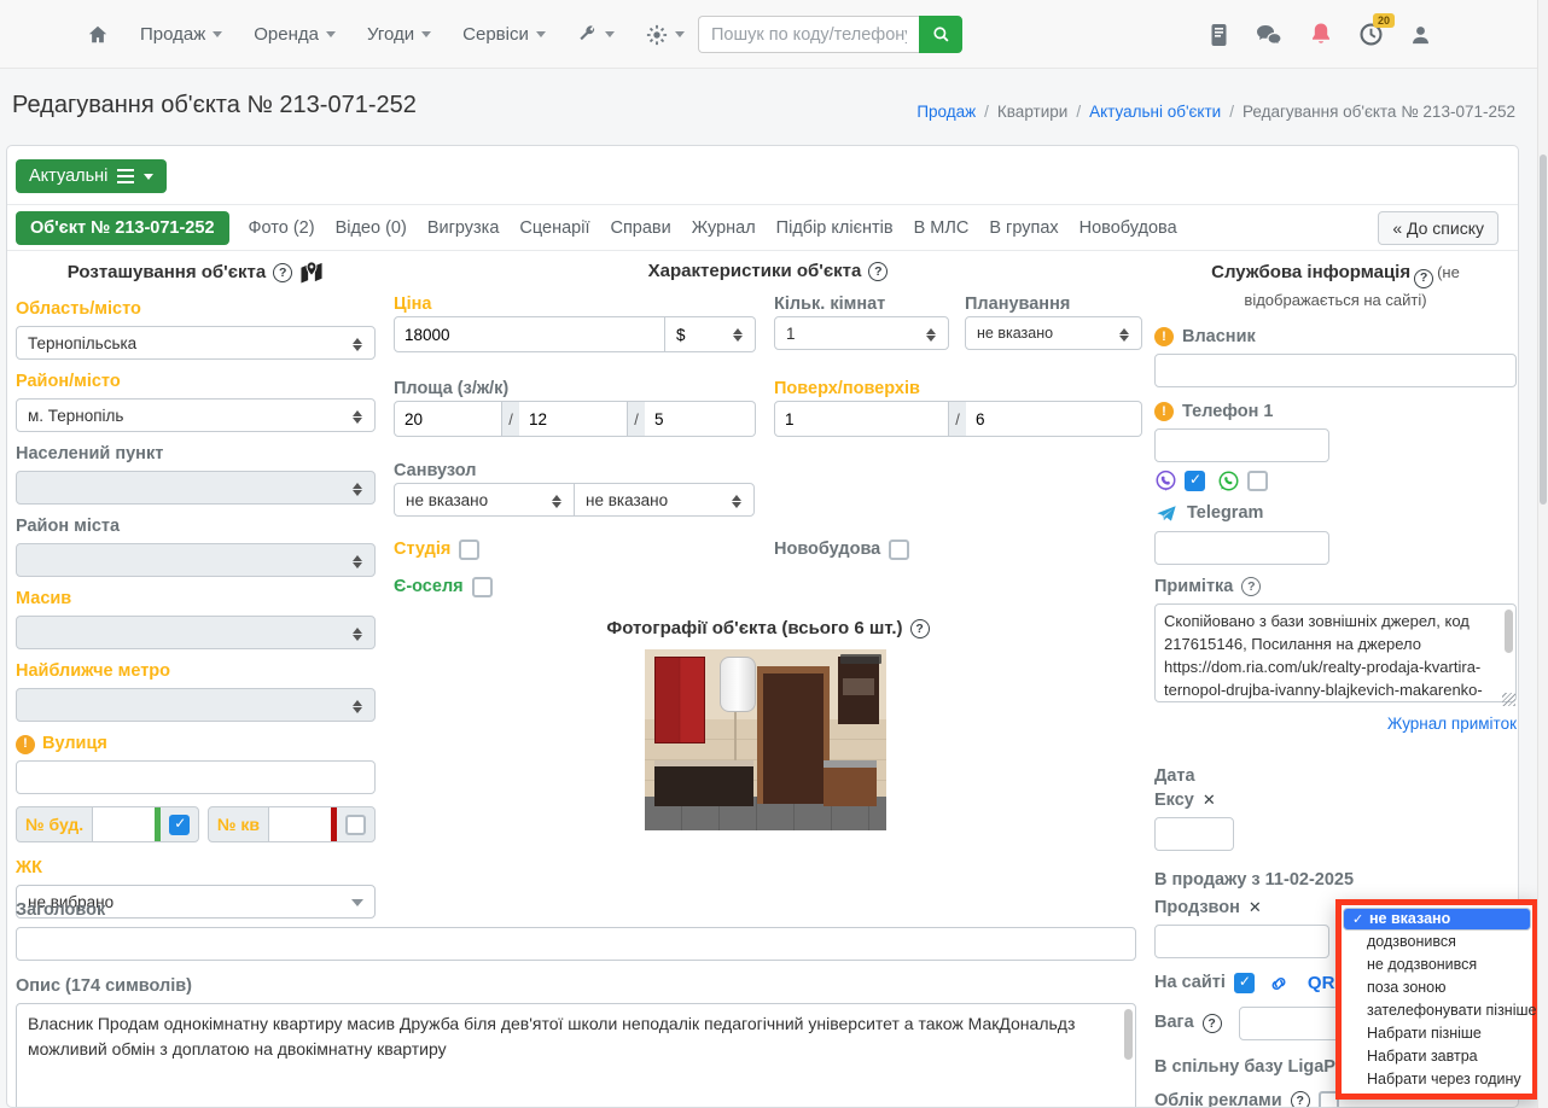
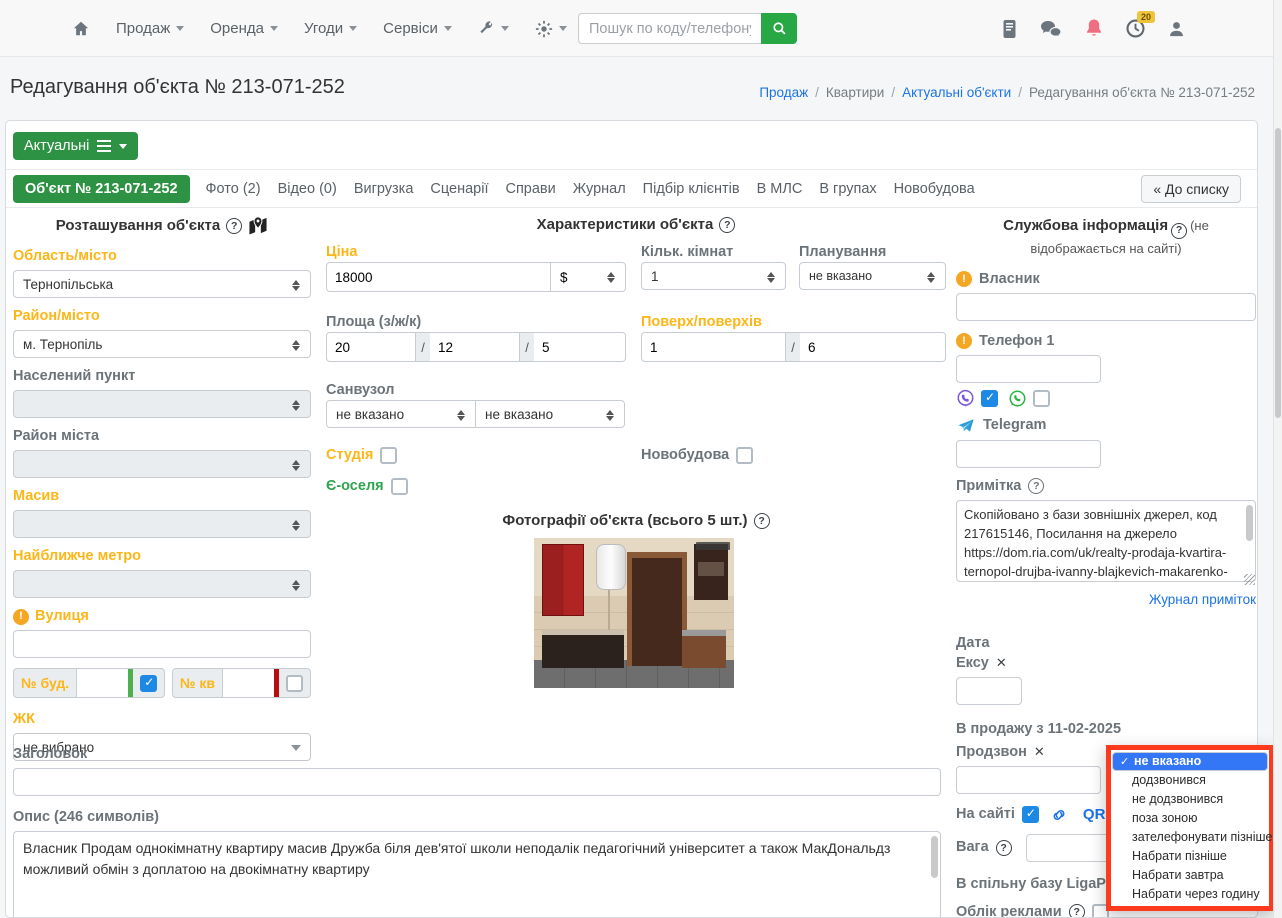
  Продаж
  Оренда
  Угоди
  Сервіси
  Пошук по коду/телефон
  20
  Редагування об'єкта № 213-071-252
  Продаж
  /
  Квартири
  /
  Актуальні об'єкти
  /
  Редагування об'єкта № 213-071-252
  Актуальні
  Об'єкт № 213-071-252
  Фото (2)
  Відео (0)
  Вигрузка
  Сценарії
  Справи
  Журнал
  Підбір клієнтів
  В МЛС
  В групах
  Новобудова
  « До списку
  Розташування об'єкта
  Область/місто
  Тернопільська
  Район/місто
  м. Тернопіль
  Населений пункт
  Район міста
  Масив
  Найближче метро
  Вулиця
  № буд.
  № кв
  ЖК
  не вибрано
  Характеристики об'єкта
  Ціна
  18000
  $
  Кільк. кімнат
  1
  Планування
  не вказано
  Площа (з/ж/к)
  20
  12
  5
  Поверх/поверхів
  1
  6
  Санвузол
  не вказано
  не вказано
  Студія
  Новобудова
  Є-оселя
- Фотографії об'єкта (всього 6 шт.)
+ Фотографії об'єкта (всього 5 шт.)
  Службова інформація (не відображається на сайті)
  Власник
  Телефон 1
  Telegram
  Примітка
  Журнал приміток
  Дата
  Ексу
  В продажу з 11-02-2025
  Продзвон
  На сайті
  QR
  Вага
  В спільну базу LigaP
  Облік реклами
  Заголовок
- Опис (174 символів)
+ Опис (246 символів)
  не вказано
  додзвонився
  не додзвонився
  поза зоною
  зателефонувати пізніше
  Набрати пізніше
  Набрати завтра
  Набрати через годину
